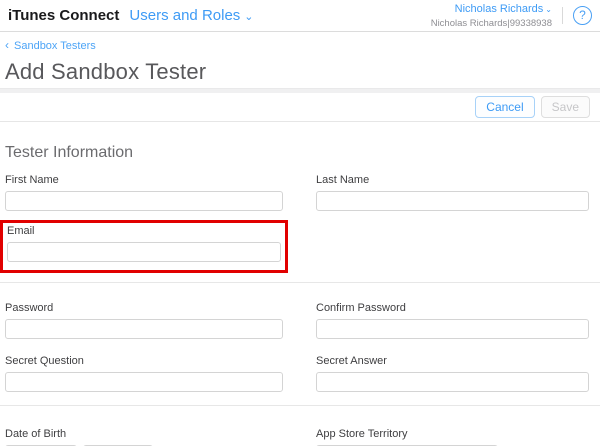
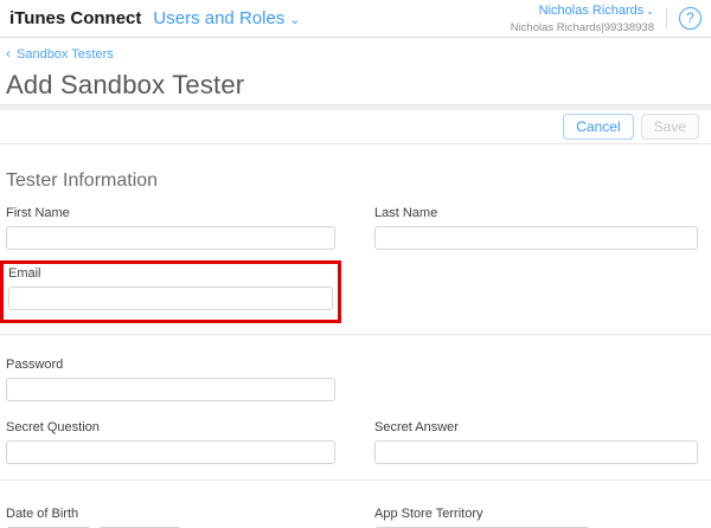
  iTunes Connect
  Users and Roles
  ⌄
  Nicholas Richards ⌄
  Nicholas Richards|99338938
  ?
  ‹
  Sandbox Testers
  Add Sandbox Tester
  Cancel
  Save
  Tester Information
  First Name
  Last Name
  Email
  Password
- Confirm Password
  Secret Question
  Secret Answer
  Date of Birth
  App Store Territory
